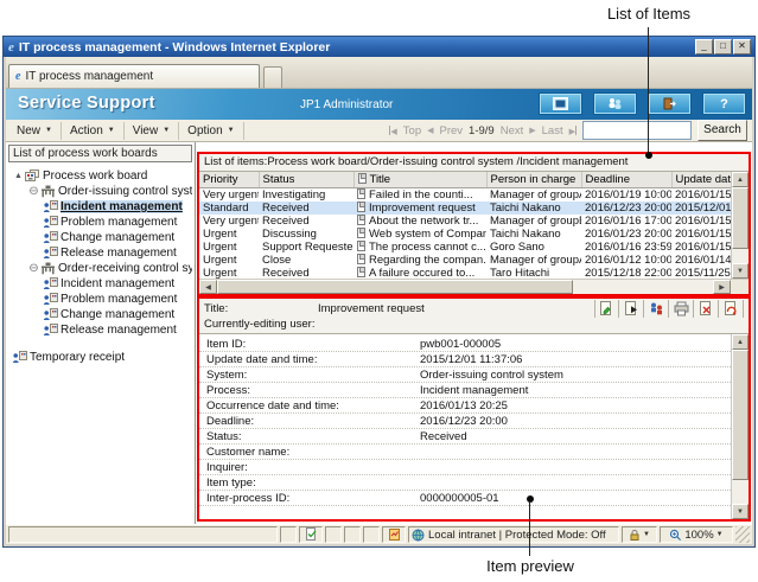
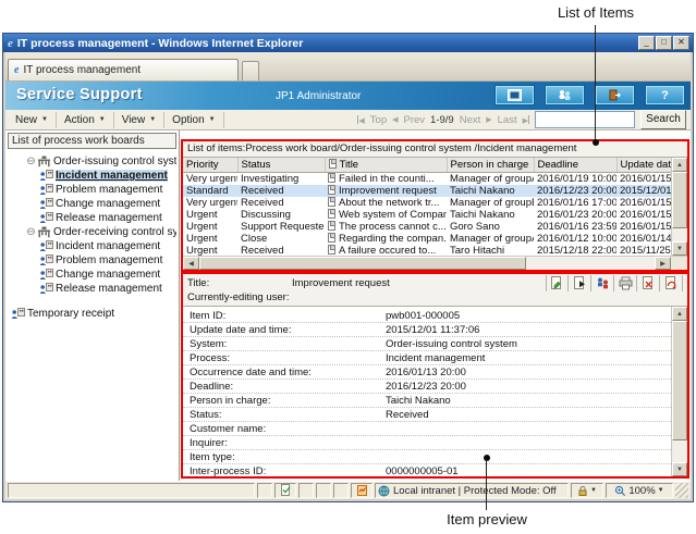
  List of Items
  Item preview
  e
  IT process management - Windows Internet Explorer
  _
  □
  ✕
  e
  IT process management
  Service Support
  JP1 Administrator
  ?
  New
  Action
  View
  Option
  Top
  Prev
  1-9/9
  Next
  Last
  Search
  List of process work boards
- Process work board
  Order-issuing control syst
  Incident management
  Problem management
  Change management
  Release management
  Order-receiving control sy
  Incident management
  Problem management
  Change management
  Release management
  Temporary receipt
  List of items:Process work board/Order-issuing control system /Incident management
  Priority	Status	Title	Person in charge	Deadline	Update dat
  Very urgen	Investigating	Failed in the counti...	Manager of group	2016/01/19 10:00	2016/01/15
  Standard	Received	Improvement request	Taichi Nakano	2016/12/23 20:00	2015/12/01
  Very urgen	Received	About the network tr...	Manager of group	2016/01/16 17:00	2016/01/15
  Urgent	Discussing	Web system of Compan	Taichi Nakano	2016/01/23 20:00	2016/01/15
  Urgent	Support Requeste	The process cannot c...	Goro Sano	2016/01/16 23:59	2016/01/15
  Urgent	Close	Regarding the compan.	Manager of group	2016/01/12 10:00	2016/01/14
  Urgent	Received	A failure occured to...	Taro Hitachi	2015/12/18 22:00	2015/11/25
  Title:
  Improvement request
  Currently-editing user:
  Item ID:
  pwb001-000005
  Update date and time:
  2015/12/01 11:37:06
  System:
  Order-issuing control system
  Process:
  Incident management
  Occurrence date and time:
- 2016/01/13 20:25
+ 2016/01/13 20:00
  Deadline:
  2016/12/23 20:00
+ Person in charge:
+ Taichi Nakano
  Status:
  Received
  Customer name:
  Inquirer:
  Item type:
  Inter-process ID:
  0000000005-01
  Local intranet | Protcted Mode: Off
  100%
